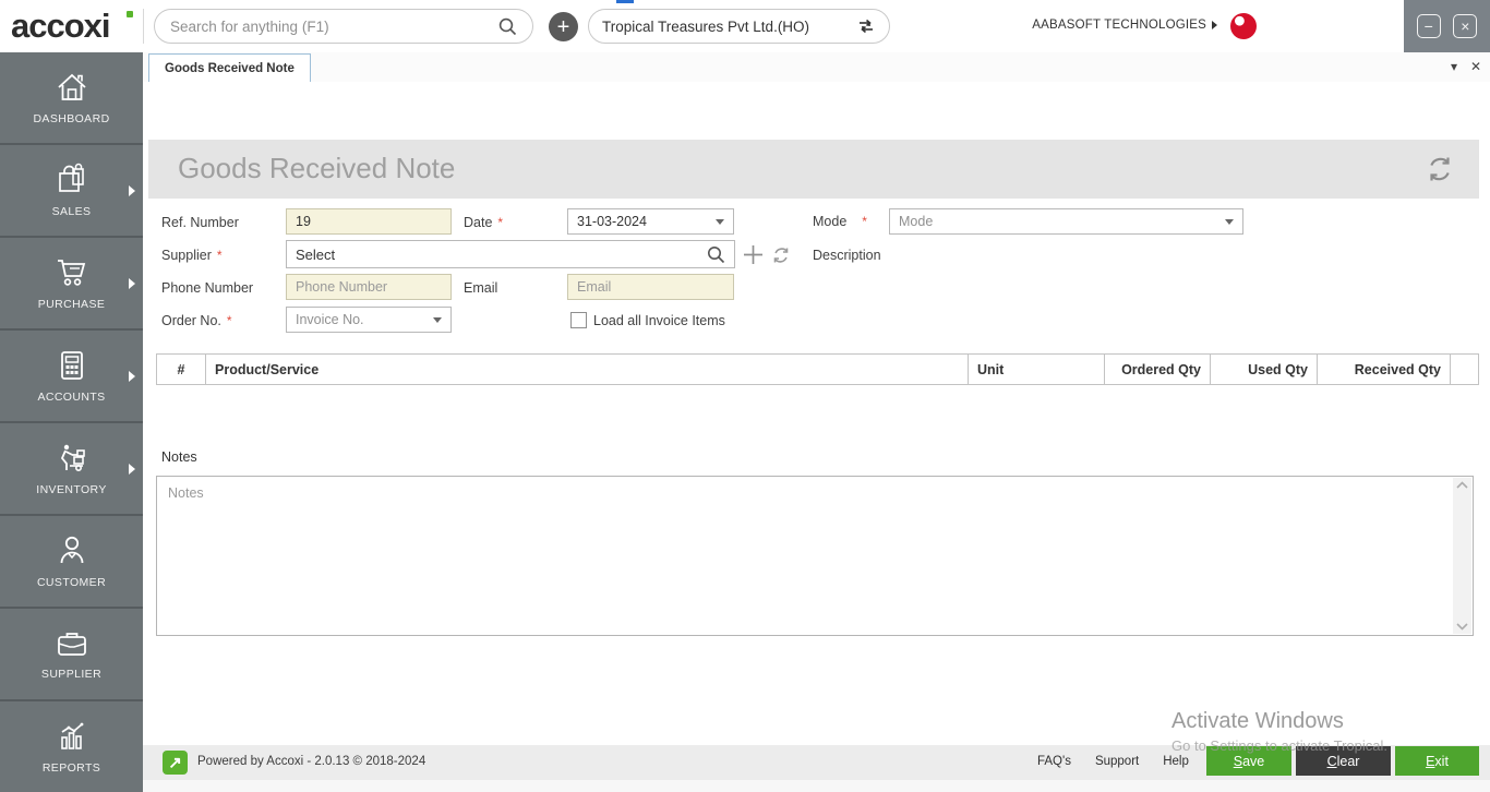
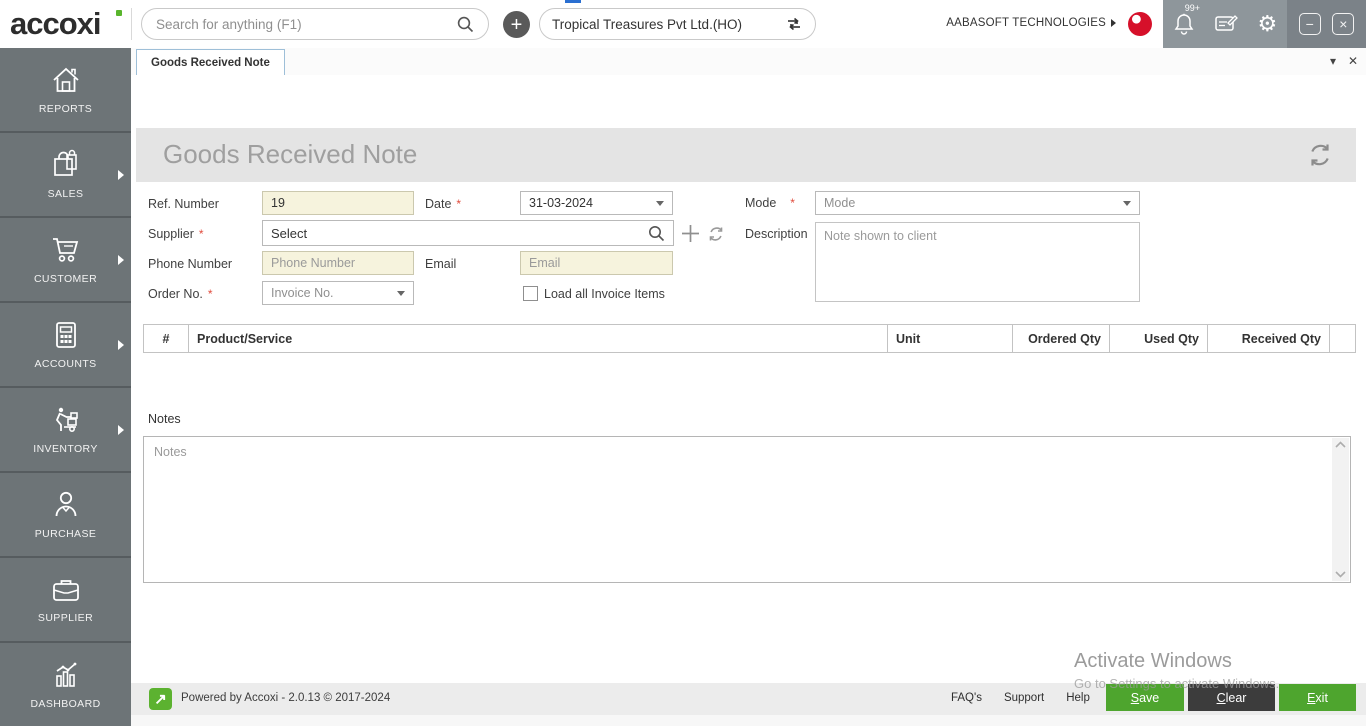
  accoxi
  Search for anything (F1)
  +
  Tropical Treasures Pvt Ltd.(HO)
  AABASOFT TECHNOLOGIES
+ 99+
+ ⚙
  −
  ×
- DASHBOARD
+ REPORTS
  SALES
- PURCHASE
+ CUSTOMER
  ACCOUNTS
  INVENTORY
- CUSTOMER
+ PURCHASE
  SUPPLIER
- REPORTS
+ DASHBOARD
  Goods Received Note
  ▾
  ✕
  Goods Received Note
  Ref. Number
  19
  Date *
  31-03-2024
  Mode *
  Mode
  Supplier *
  Select
  Description
+ Note shown to client
  Phone Number
  Phone Number
  Email
  Email
  Order No. *
  Invoice No.
  Load all Invoice Items
  #	Product/Service	Unit	Ordered Qty	Used Qty	Received Qty
  Notes
  Notes
  Activate Windows
- Go to Settings to activate Tropical.
+ Go to Settings to activate Windows.
  ↗
- Powered by Accoxi - 2.0.13 © 2018-2024
+ Powered by Accoxi - 2.0.13 © 2017-2024
  FAQ's
  Support
  Help
  Save
  Clear
  Exit
